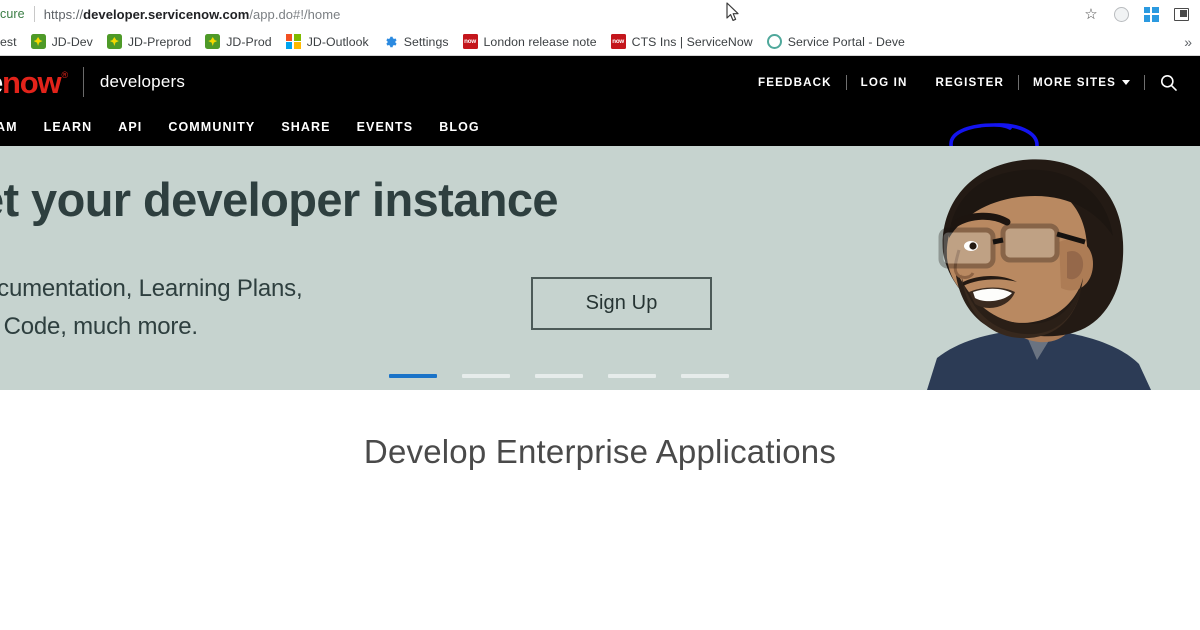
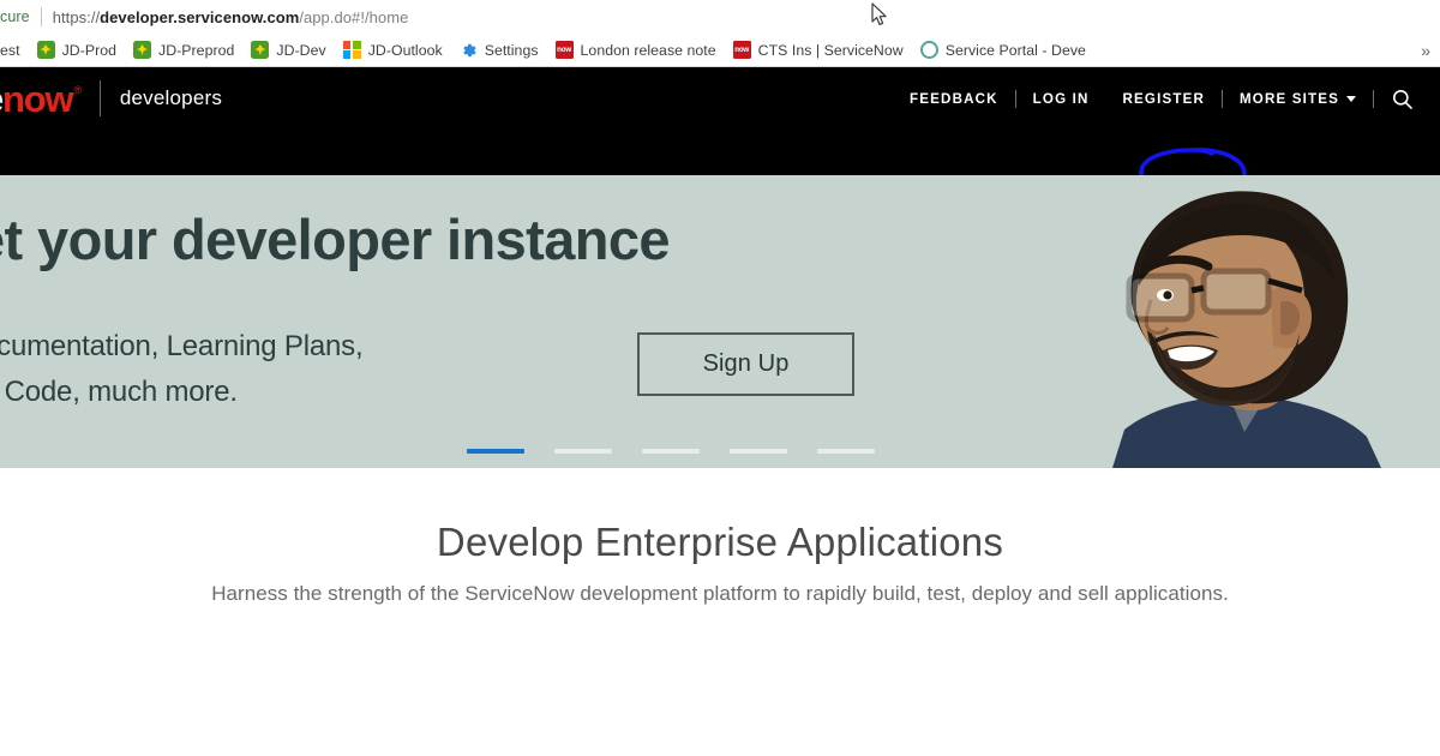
  cure
  https://developer.servicenow.com/app.do#!/home
- ☆
  est
- JD-Dev
+ JD-Prod
  JD-Preprod
- JD-Prod
+ JD-Dev
  JD-Outlook
  Settings
  London release note
  CTS Ins | ServiceNow
  Service Portal - Deve
  »
  now
  ®
  developers
- AM
- LEARN
- API
- COMMUNITY
- SHARE
- EVENTS
- BLOG
  FEEDBACK
  LOG IN
  REGISTER
  MORE SITES
  t your developer instance
  cumentation, Learning Plans,
  Code, much more.
  Sign Up
  Develop Enterprise Applications
+ Harness the strength of the ServiceNow development platform to rapidly build, test, deploy and sell applications.
